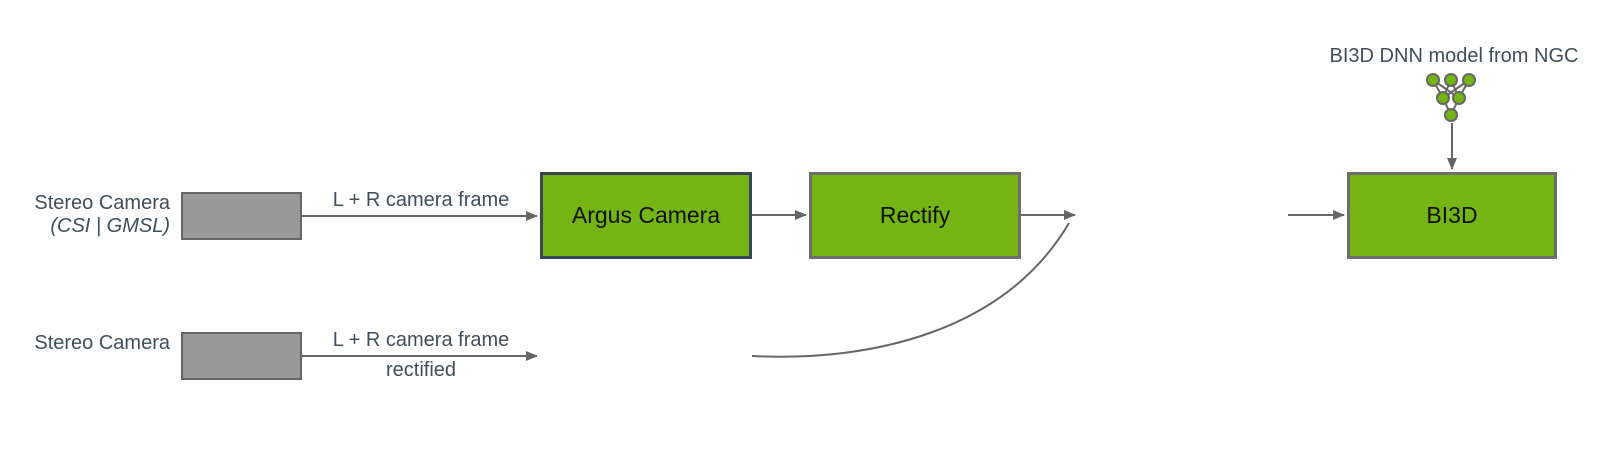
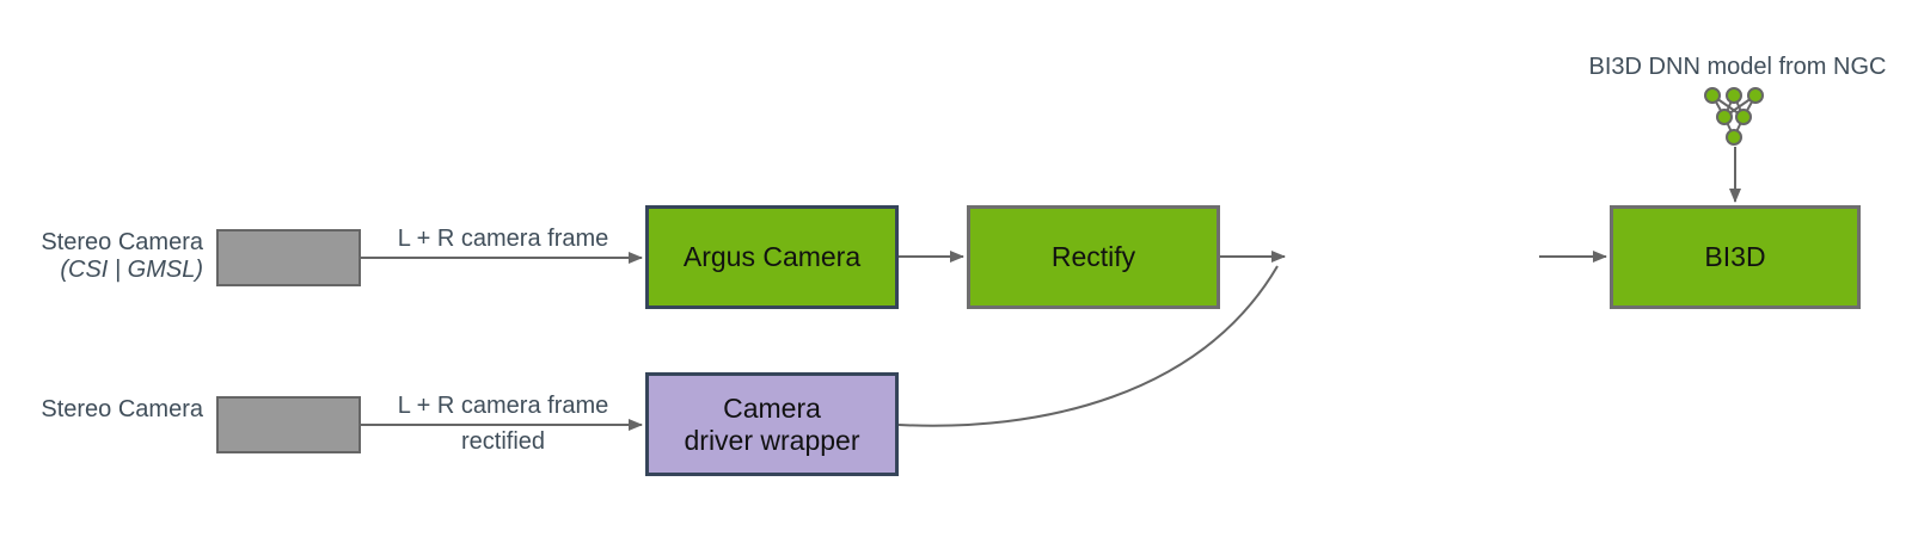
  BI3D DNN model from NGC
  Stereo Camera
  (CSI | GMSL)
  Stereo Camera
  L + R camera frame
  L + R camera frame
  rectified
  Argus Camera
  Rectify
  BI3D
+ Camera
+ driver wrapper
